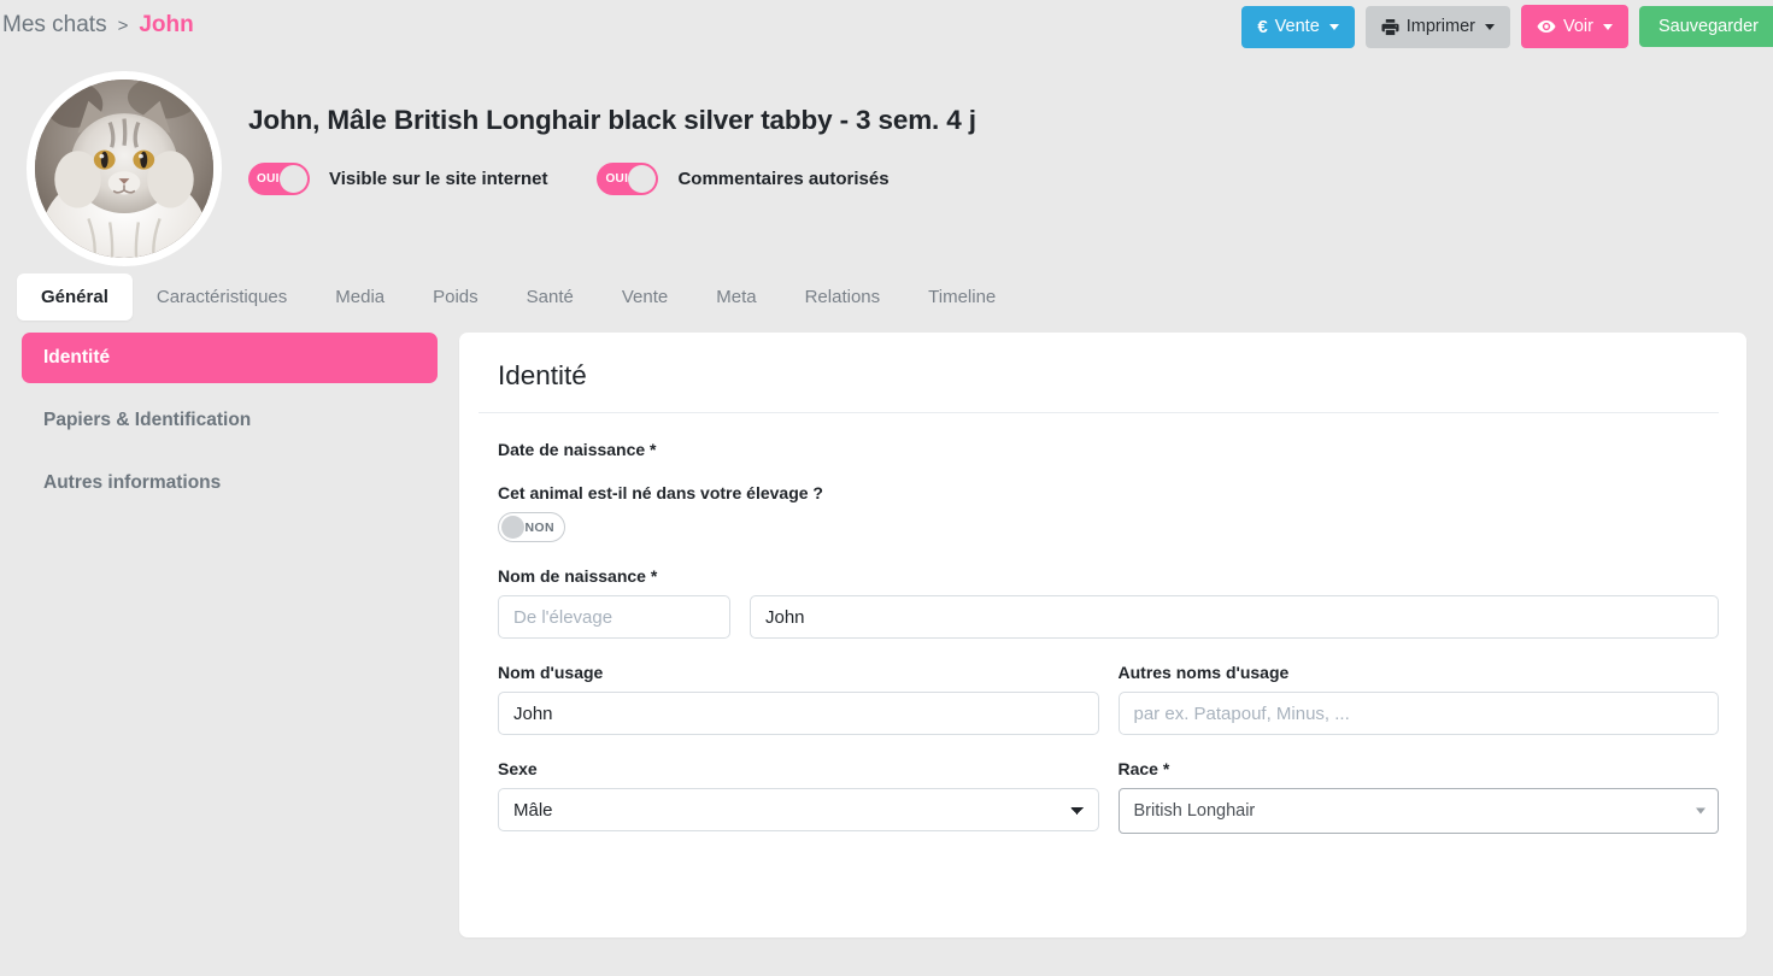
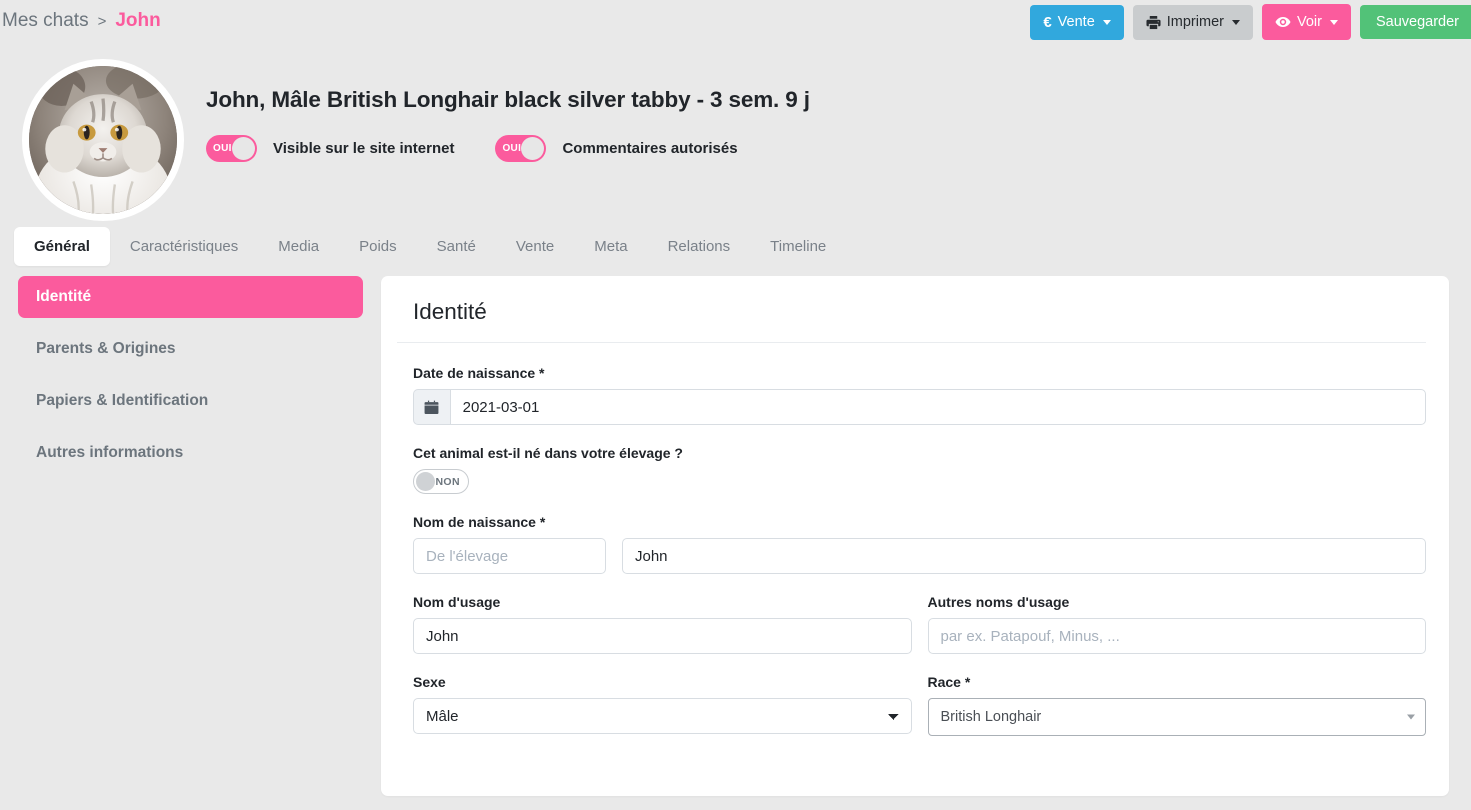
  Mes chats
  >
  John
  €
  Vente
  Imprimer
  Voir
  Sauvegarder
- John, Mâle British Longhair black silver tabby - 3 sem. 4 j
+ John, Mâle British Longhair black silver tabby - 3 sem. 9 j
  OUI
  Visible sur le site internet
  OUI
  Commentaires autorisés
  Général
  Caractéristiques
  Media
  Poids
  Santé
  Vente
  Meta
  Relations
  Timeline
  Identité
+ Parents & Origines
  Papiers & Identification
  Autres informations
  Identité
  Date de naissance *
+ 2021-03-01
  Cet animal est-il né dans votre élevage ?
  NON
  Nom de naissance *
  De l'élevage
  John
  Nom d'usage
  John
  Autres noms d'usage
  par ex. Patapouf, Minus, ...
  Sexe
  Mâle
  Race *
  British Longhair
